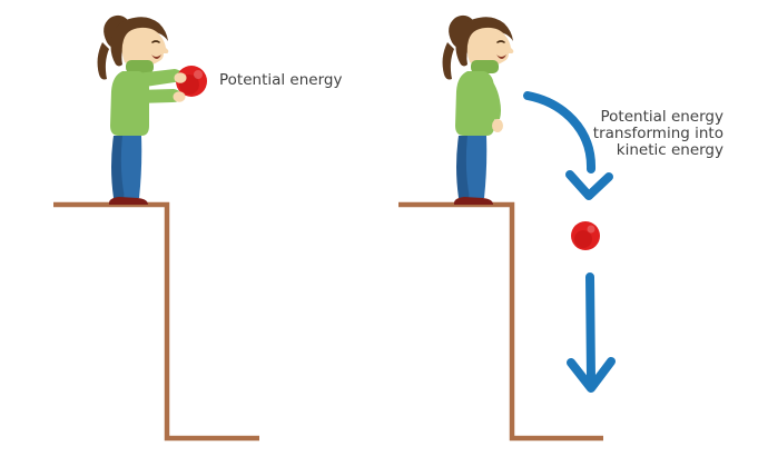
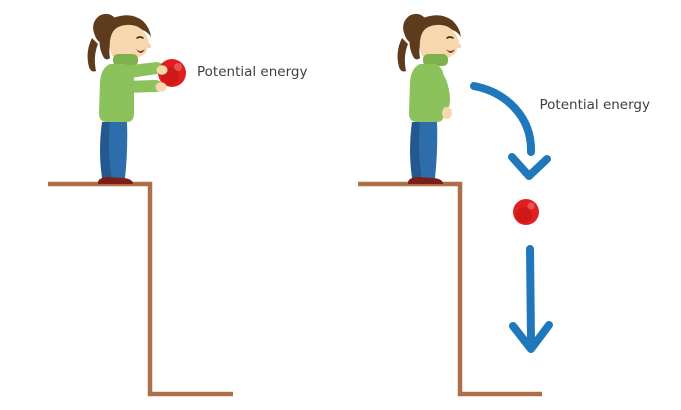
  Potential energy
  Potential energy
- transforming into
- kinetic energy
